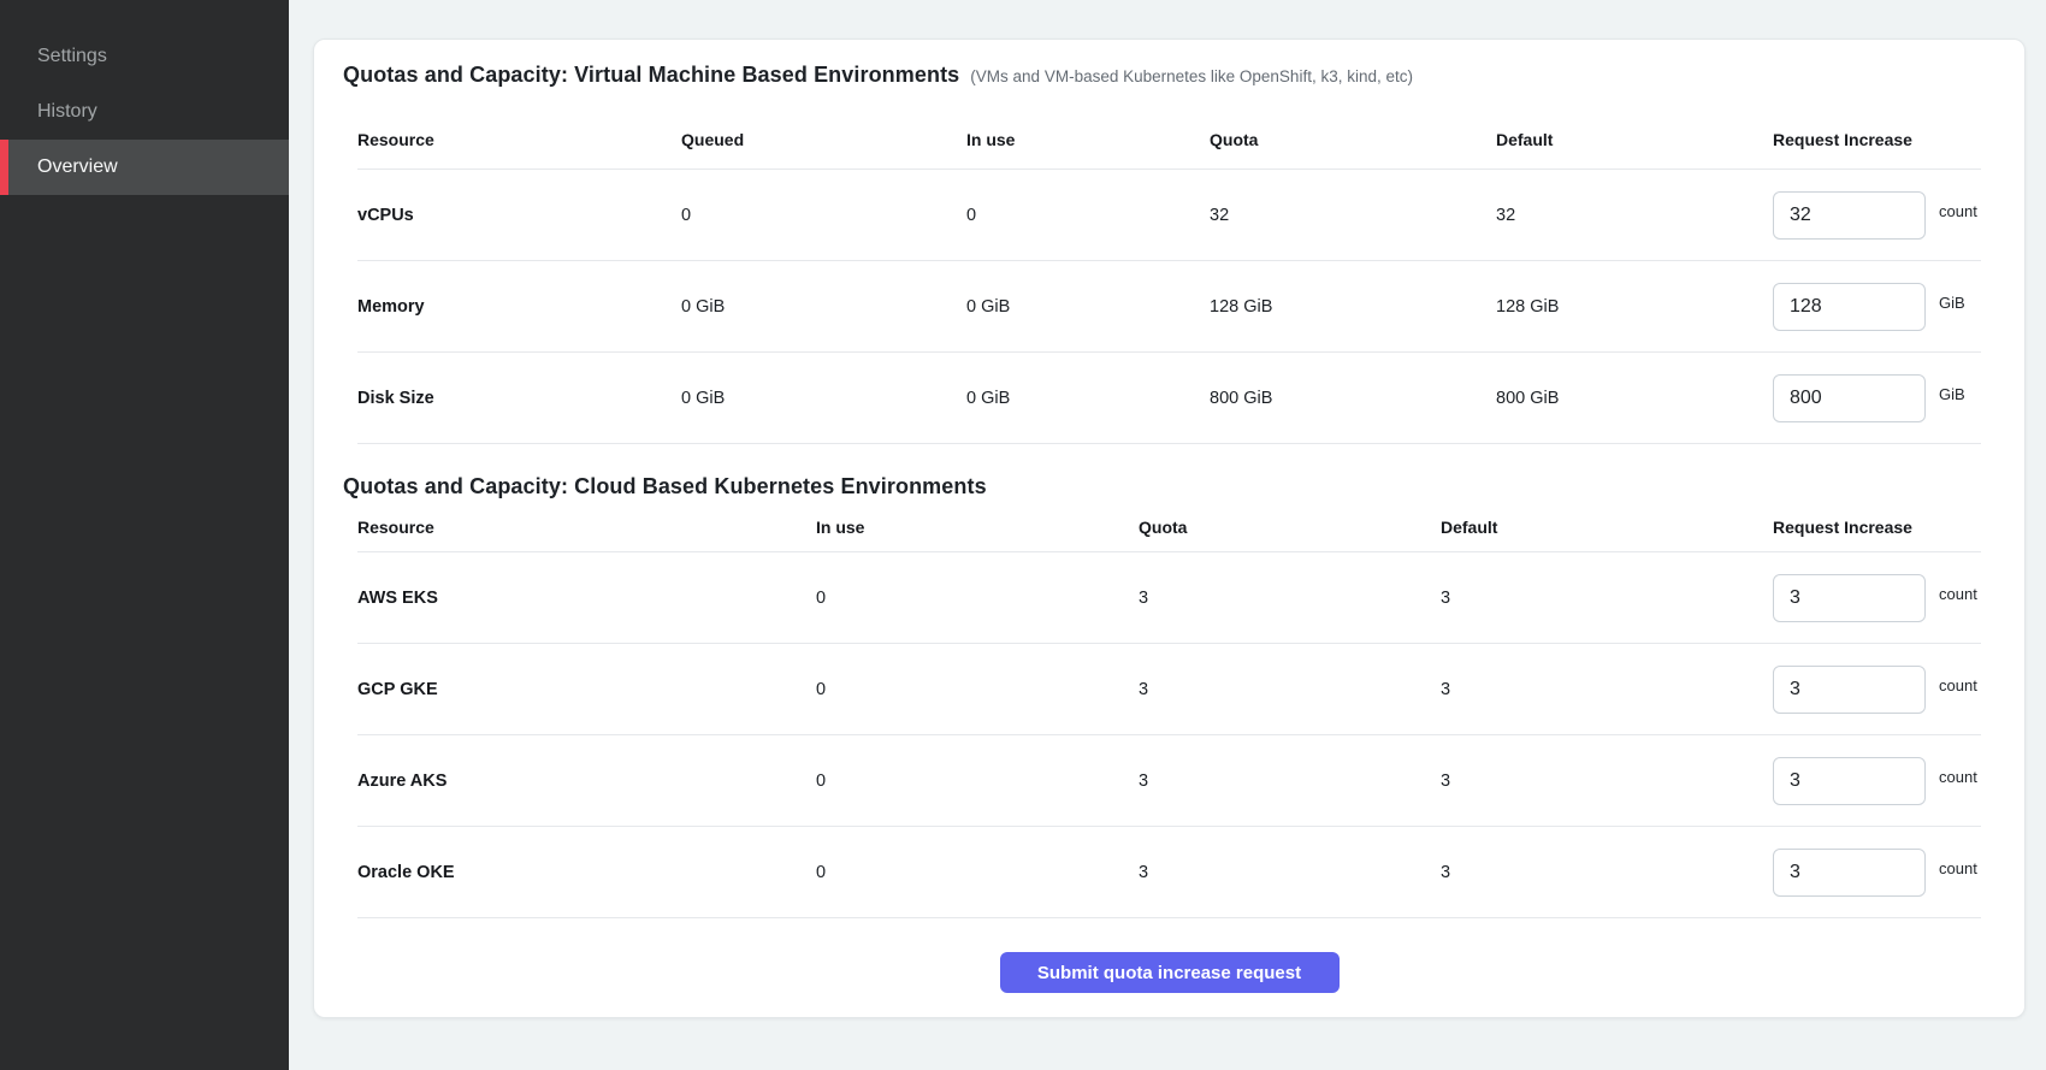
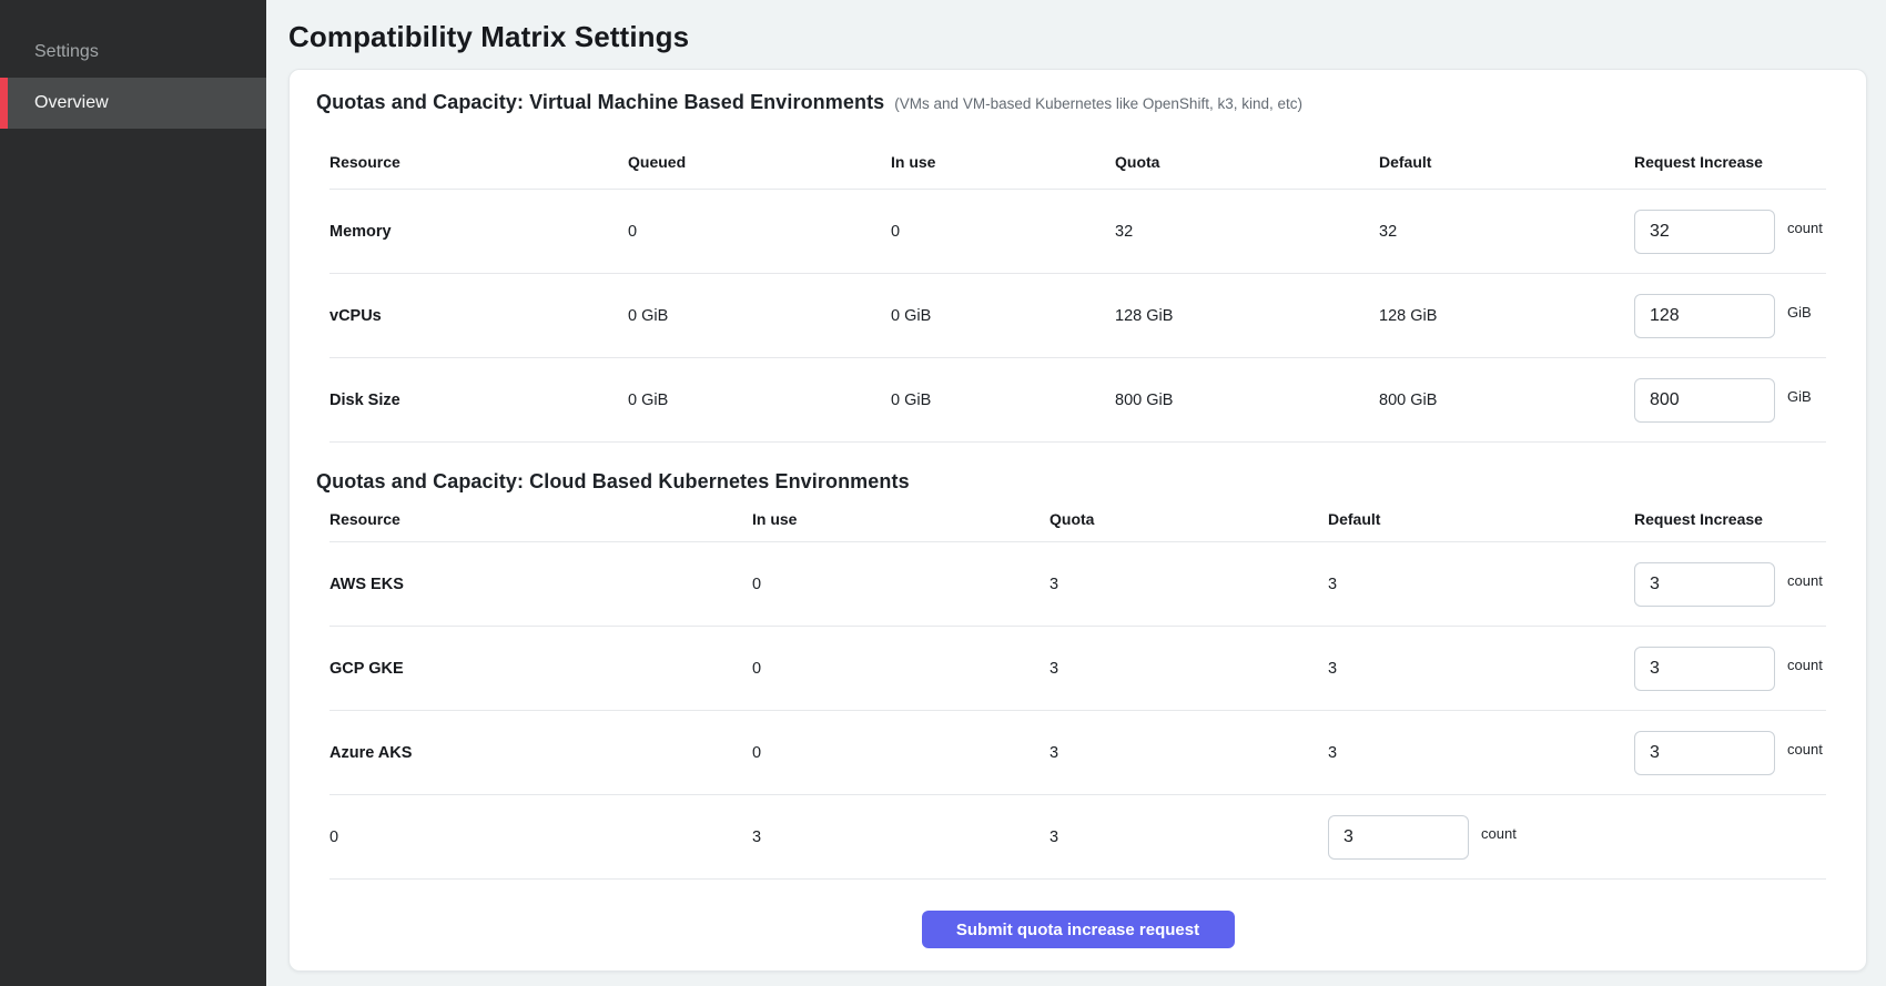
  Settings
- History
  Overview
+ Compatibility Matrix Settings
  Quotas and Capacity: Virtual Machine Based Environments
  (VMs and VM-based Kubernetes like OpenShift, k3, kind, etc)
  Resource
  Queued
  In use
  Quota
  Default
  Request Increase
- vCPUs
+ Memory
  0
  0
  32
  32
  32
  count
- Memory
+ vCPUs
  0 GiB
  0 GiB
  128 GiB
  128 GiB
  128
  GiB
  Disk Size
  0 GiB
  0 GiB
  800 GiB
  800 GiB
  800
  GiB
  Quotas and Capacity: Cloud Based Kubernetes Environments
  Resource
  In use
  Quota
  Default
  Request Increase
  AWS EKS
  0
  3
  3
  3
  count
  GCP GKE
  0
  3
  3
  3
  count
  Azure AKS
  0
  3
  3
  3
  count
- Oracle OKE
  0
  3
  3
  3
  count
  Submit quota increase request
